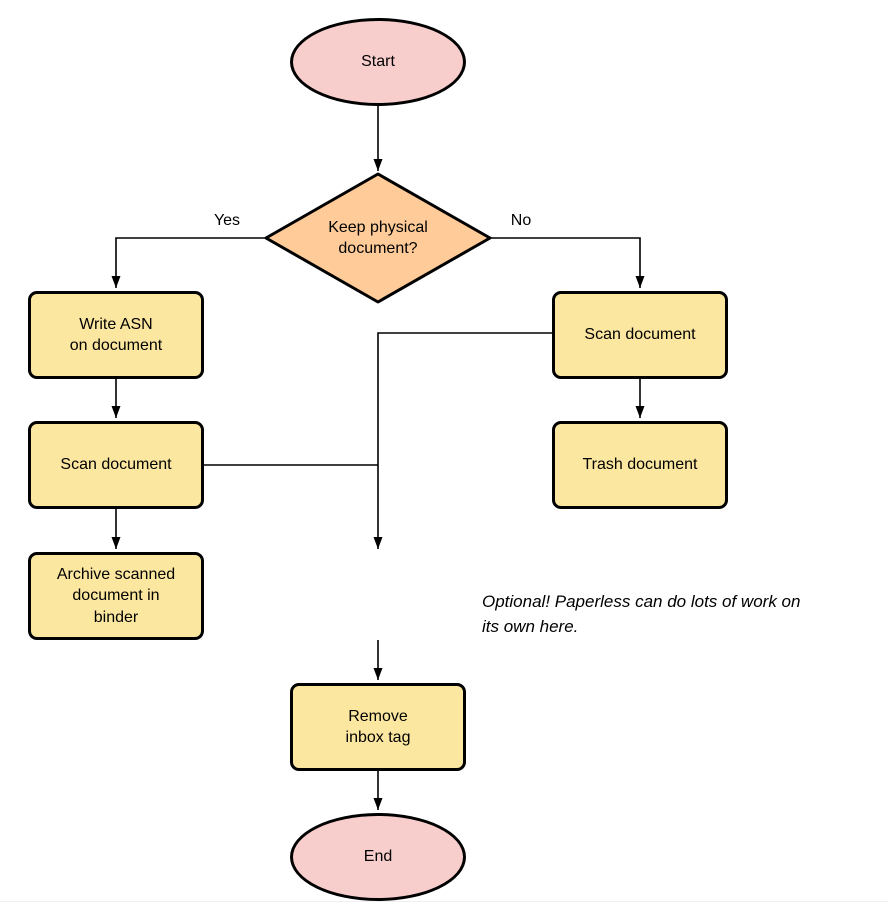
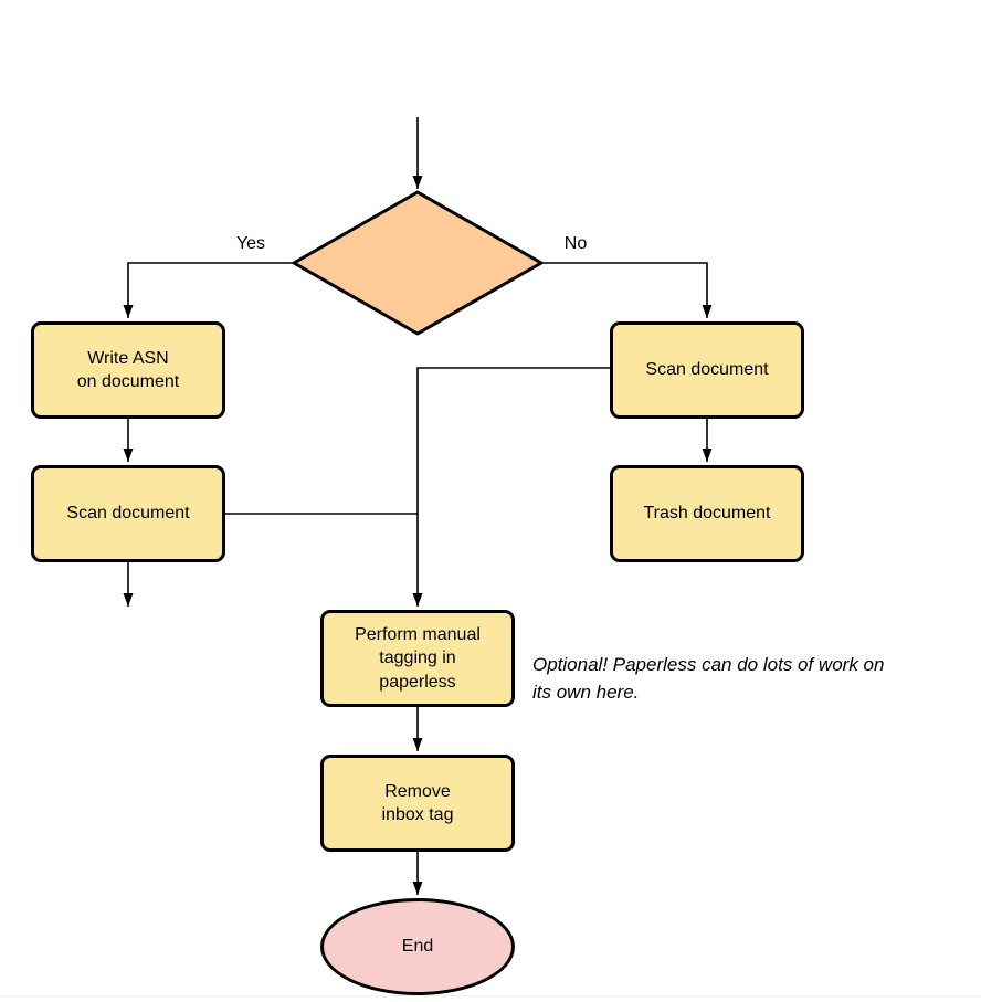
- Start
- Keep physical
- document?
  Write ASN
  on document
  Scan document
- Archive scanned
- document in
- binder
  Scan document
  Trash document
+ Perform manual
+ tagging in
+ paperless
  Remove
  inbox tag
  End
  Yes
  No
  Optional! Paperless can do lots of work on
  its own here.
